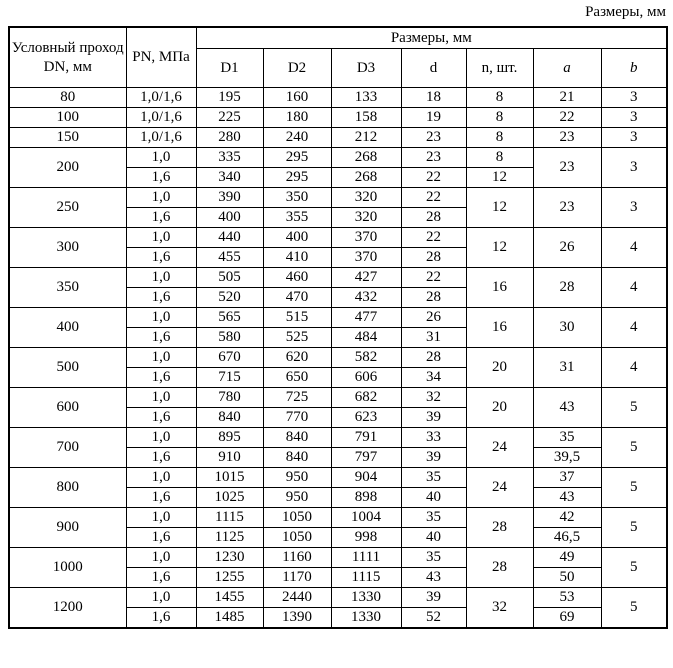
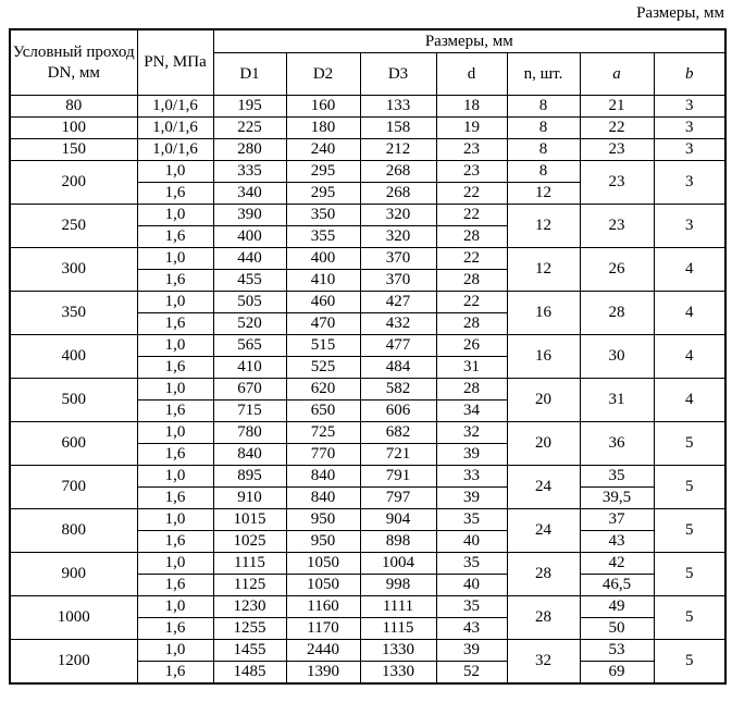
  Размеры, мм
  Условный проход DN, мм	PN, МПа	Размеры, мм
  D1	D2	D3	d	n, шт.	a	b
  80	1,0/1,6	195	160	133	18	8	21	3
  100	1,0/1,6	225	180	158	19	8	22	3
  150	1,0/1,6	280	240	212	23	8	23	3
  200	1,0	335	295	268	23	8	23	3
  1,6	340	295	268	22	12
  250	1,0	390	350	320	22	12	23	3
  1,6	400	355	320	28
  300	1,0	440	400	370	22	12	26	4
  1,6	455	410	370	28
  350	1,0	505	460	427	22	16	28	4
  1,6	520	470	432	28
  400	1,0	565	515	477	26	16	30	4
- 1,6	580	525	484	31
+ 1,6	410	525	484	31
  500	1,0	670	620	582	28	20	31	4
  1,6	715	650	606	34
- 600	1,0	780	725	682	32	20	43	5
+ 600	1,0	780	725	682	32	20	36	5
- 1,6	840	770	623	39
+ 1,6	840	770	721	39
  700	1,0	895	840	791	33	24	35	5
  1,6	910	840	797	39	39,5
  800	1,0	1015	950	904	35	24	37	5
  1,6	1025	950	898	40	43
  900	1,0	1115	1050	1004	35	28	42	5
  1,6	1125	1050	998	40	46,5
  1000	1,0	1230	1160	1111	35	28	49	5
  1,6	1255	1170	1115	43	50
  1200	1,0	1455	2440	1330	39	32	53	5
  1,6	1485	1390	1330	52	69
